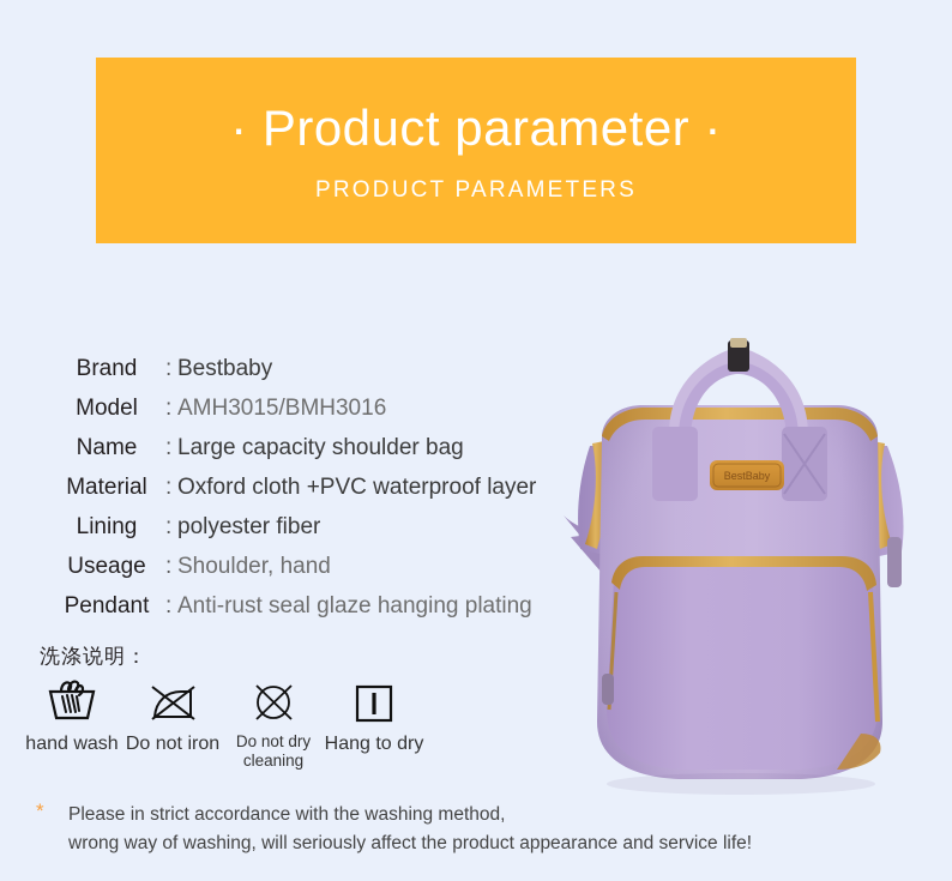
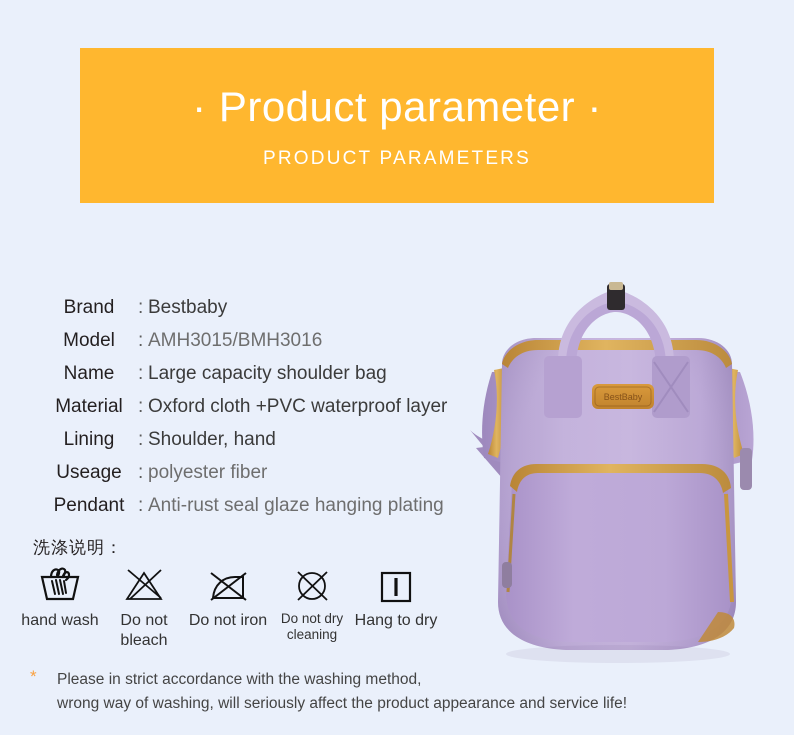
  · Product parameter ·
  PRODUCT PARAMETERS
  BestBaby
  Brand
  :
  Bestbaby
  Model
  :
  AMH3015/BMH3016
  Name
  :
  Large capacity shoulder bag
  Material
  :
  Oxford cloth +PVC waterproof layer
  Lining
  :
- polyester fiber
+ Shoulder, hand
  Useage
  :
- Shoulder, hand
+ polyester fiber
  Pendant
  :
  Anti-rust seal glaze hanging plating
  洗涤说明：
  hand wash
+ Do not bleach
  Do not iron
  Do not dry cleaning
  Hang to dry
  *
  Please in strict accordance with the washing method,
  wrong way of washing, will seriously affect the product appearance and service life!
